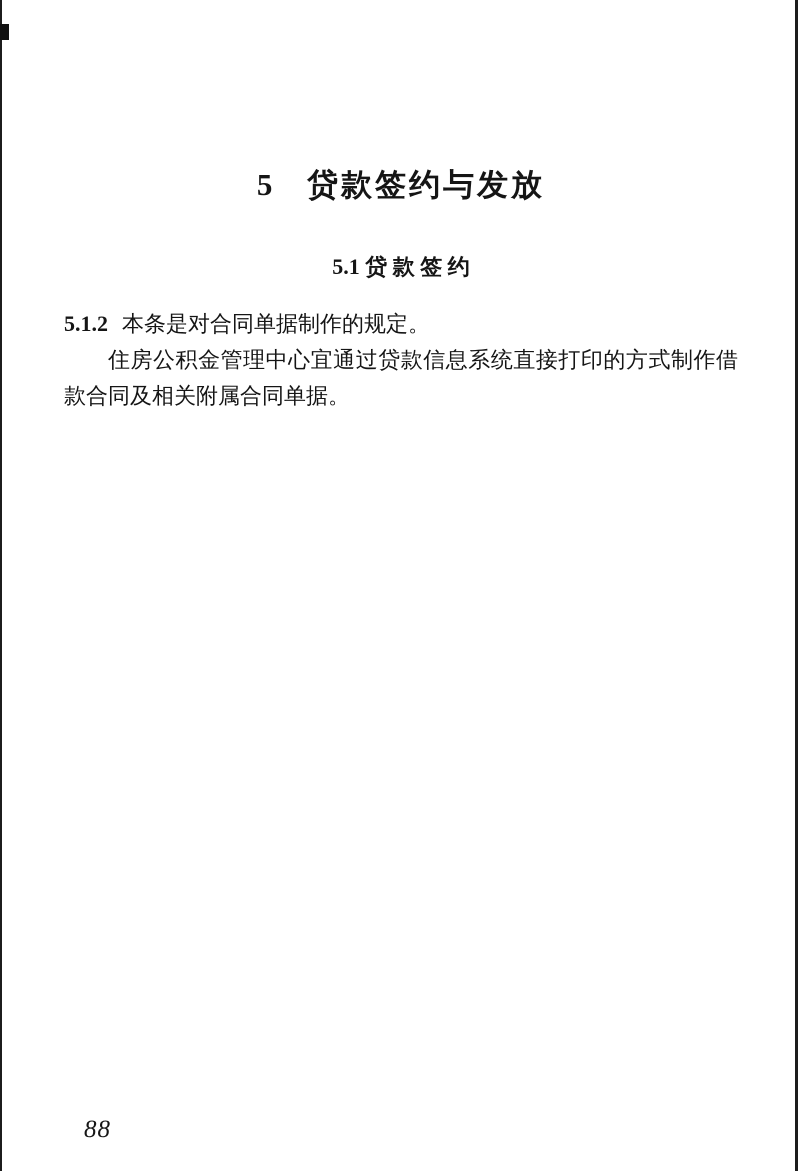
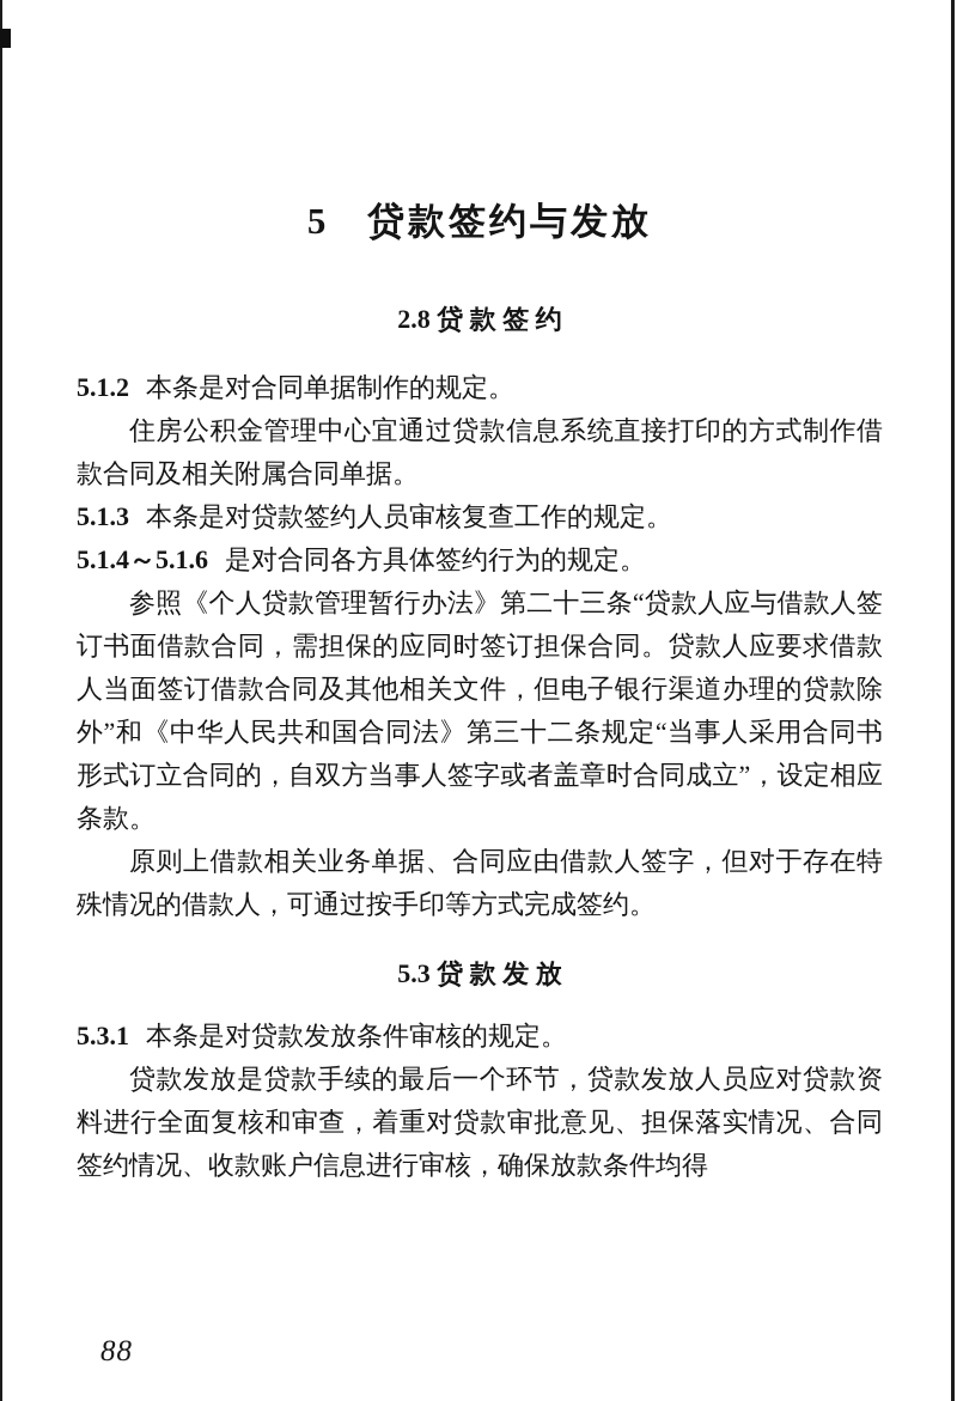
  5 贷款签约与发放
- 5.1 贷 款 签 约
+ 2.8 贷 款 签 约
  5.1.2 本条是对合同单据制作的规定。
  住房公积金管理中心宜通过贷款信息系统直接打印的方式制作借款合同及相关附属合同单据。
+ 5.1.3 本条是对贷款签约人员审核复查工作的规定。
+ 5.1.4～5.1.6 是对合同各方具体签约行为的规定。
+ 参照《个人贷款管理暂行办法》第二十三条“贷款人应与借款人签订书面借款合同，需担保的应同时签订担保合同。贷款人应要求借款人当面签订借款合同及其他相关文件，但电子银行渠道办理的贷款除外”和《中华人民共和国合同法》第三十二条规定“当事人采用合同书形式订立合同的，自双方当事人签字或者盖章时合同成立”，设定相应条款。
+ 原则上借款相关业务单据、合同应由借款人签字，但对于存在特殊情况的借款人，可通过按手印等方式完成签约。
+ 5.3 贷 款 发 放
+ 5.3.1 本条是对贷款发放条件审核的规定。
+ 贷款发放是贷款手续的最后一个环节，贷款发放人员应对贷款资料进行全面复核和审查，着重对贷款审批意见、担保落实情况、合同签约情况、收款账户信息进行审核，确保放款条件均得
  88
